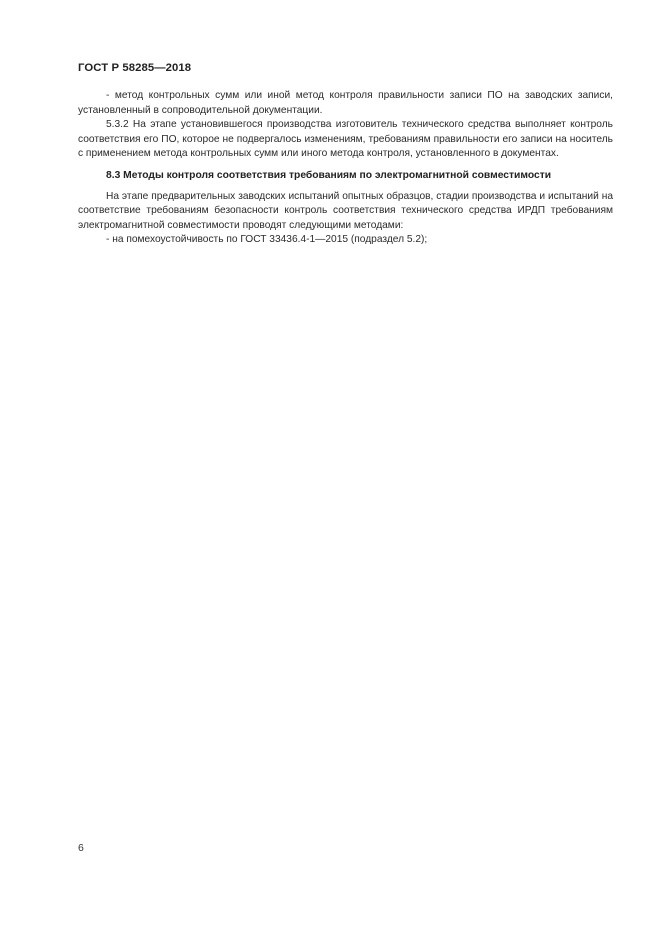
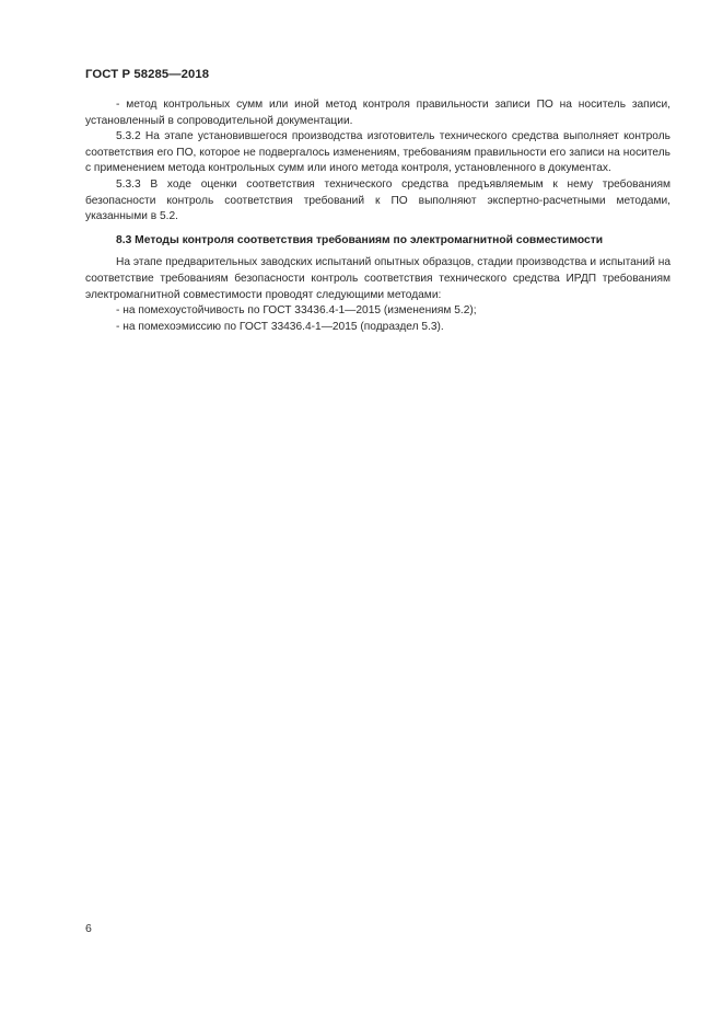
  ГОСТ Р 58285—2018
- - метод контрольных сумм или иной метод контроля правильности записи ПО на заводских записи, установленный в сопроводительной документации.
+ - метод контрольных сумм или иной метод контроля правильности записи ПО на носитель записи, установленный в сопроводительной документации.
  5.3.2 На этапе установившегося производства изготовитель технического средства выполняет контроль соответствия его ПО, которое не подвергалось изменениям, требованиям правильности его записи на носитель с применением метода контрольных сумм или иного метода контроля, установлен­ного в документах.
+ 5.3.3 В ходе оценки соответствия технического средства предъявляемым к нему требованиям безопасности контроль соответствия требований к ПО выполняют экспертно-расчетными методами, указанными в 5.2.
  8.3 Методы контроля соответствия требованиям по электромагнитной совместимости
  На этапе предварительных заводских испытаний опытных образцов, стадии производства и испы­таний на соответствие требованиям безопасности контроль соответствия технического средства ИРДП требованиям электромагнитной совместимости проводят следующими методами:
- - на помехоустойчивость по ГОСТ 33436.4-1—2015 (подраздел 5.2);
+ - на помехоустойчивость по ГОСТ 33436.4-1—2015 (изменениям 5.2);
+ - на помехоэмиссию по ГОСТ 33436.4-1—2015 (подраздел 5.3).
  6
